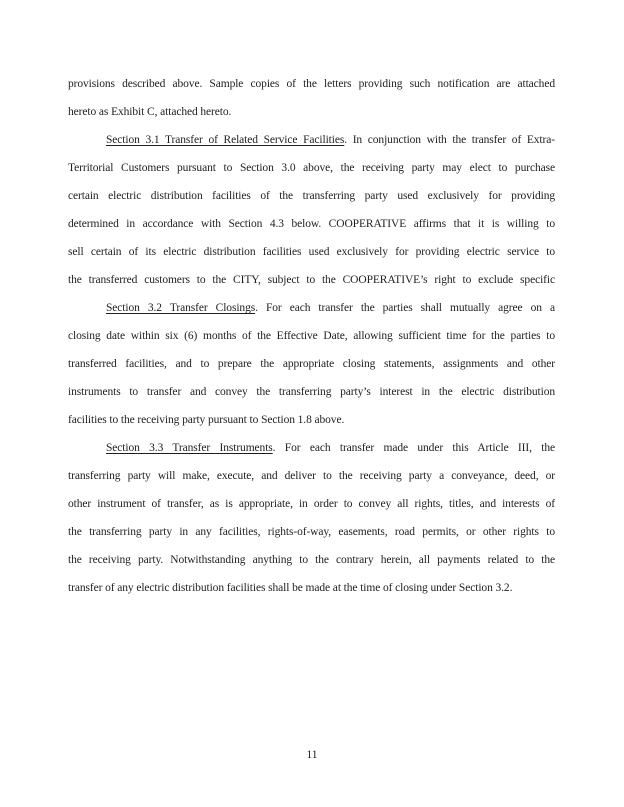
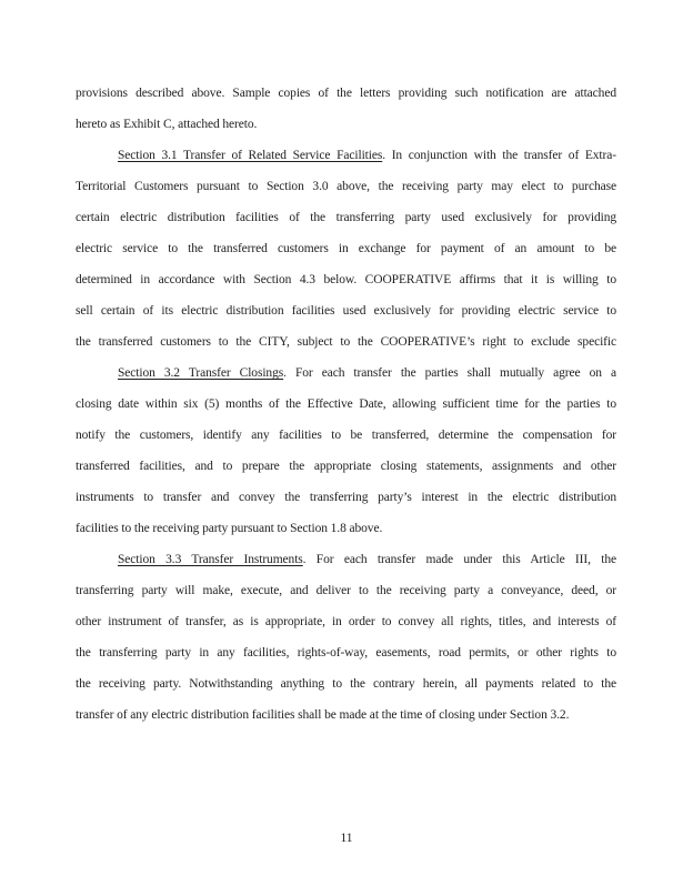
  provisions described above. Sample copies of the letters providing such notification are attached
  hereto as Exhibit C, attached hereto.
  Section 3.1 Transfer of Related Service Facilities. In conjunction with the transfer of Extra-
  Territorial Customers pursuant to Section 3.0 above, the receiving party may elect to purchase
  certain electric distribution facilities of the transferring party used exclusively for providing
+ electric service to the transferred customers in exchange for payment of an amount to be
  determined in accordance with Section 4.3 below. COOPERATIVE affirms that it is willing to
  sell certain of its electric distribution facilities used exclusively for providing electric service to
  the transferred customers to the CITY, subject to the COOPERATIVE’s right to exclude specific
  Section 3.2 Transfer Closings. For each transfer the parties shall mutually agree on a
- closing date within six (6) months of the Effective Date, allowing sufficient time for the parties to
+ closing date within six (5) months of the Effective Date, allowing sufficient time for the parties to
+ notify the customers, identify any facilities to be transferred, determine the compensation for
  transferred facilities, and to prepare the appropriate closing statements, assignments and other
  instruments to transfer and convey the transferring party’s interest in the electric distribution
  facilities to the receiving party pursuant to Section 1.8 above.
  Section 3.3 Transfer Instruments. For each transfer made under this Article III, the
  transferring party will make, execute, and deliver to the receiving party a conveyance, deed, or
  other instrument of transfer, as is appropriate, in order to convey all rights, titles, and interests of
  the transferring party in any facilities, rights-of-way, easements, road permits, or other rights to
  the receiving party. Notwithstanding anything to the contrary herein, all payments related to the
  transfer of any electric distribution facilities shall be made at the time of closing under Section 3.2.
  11
